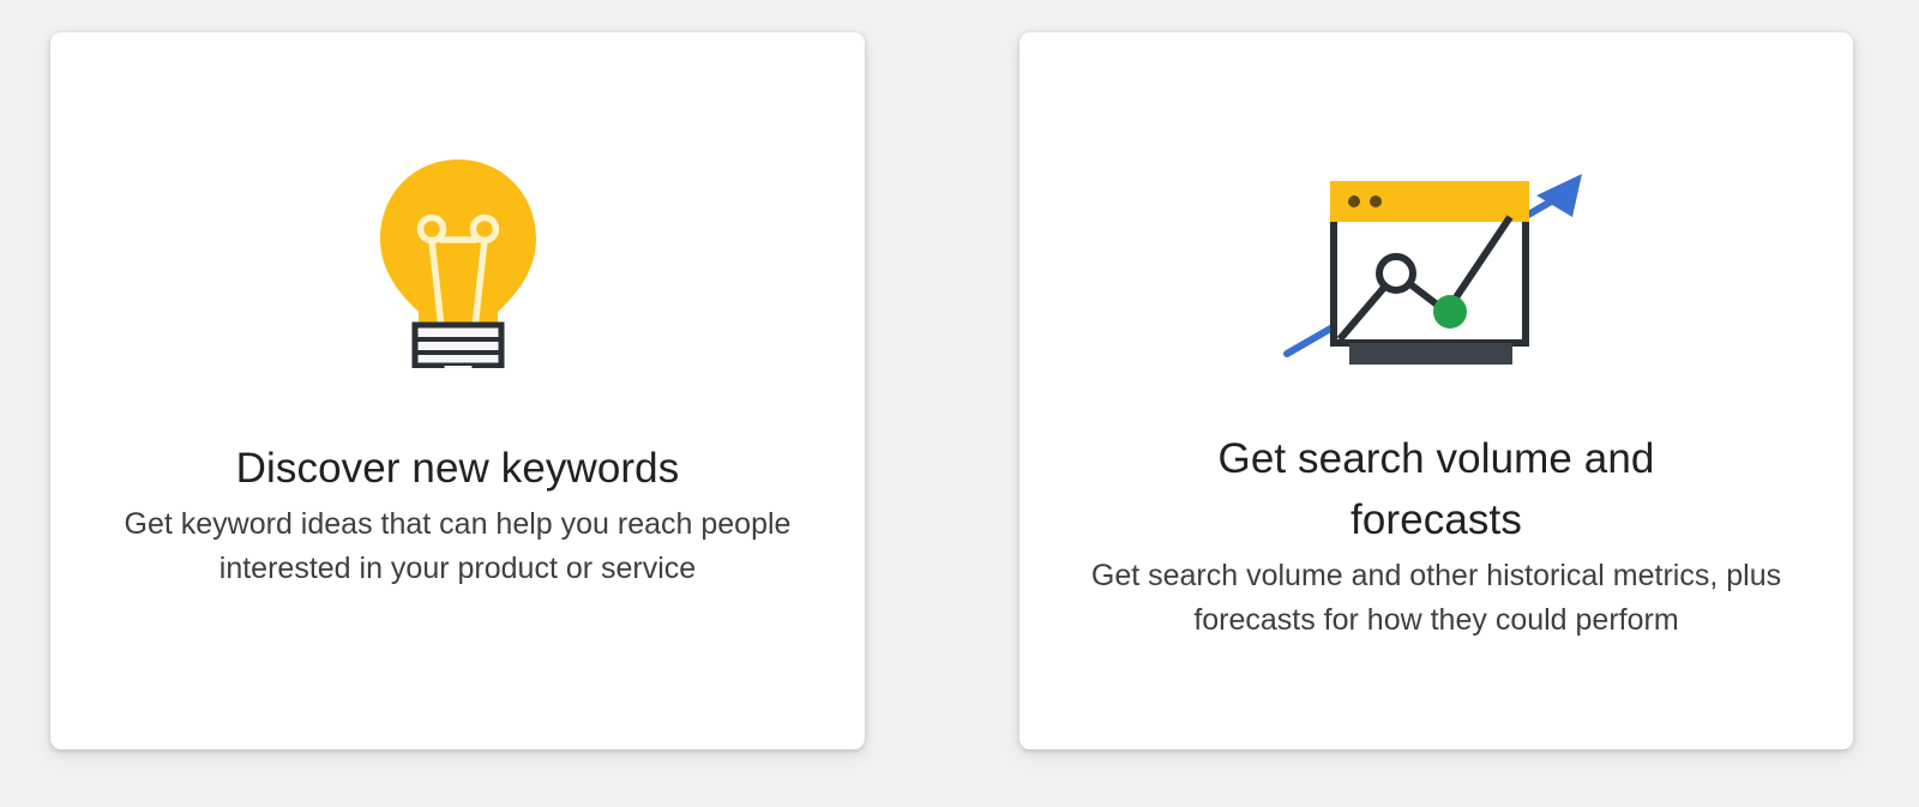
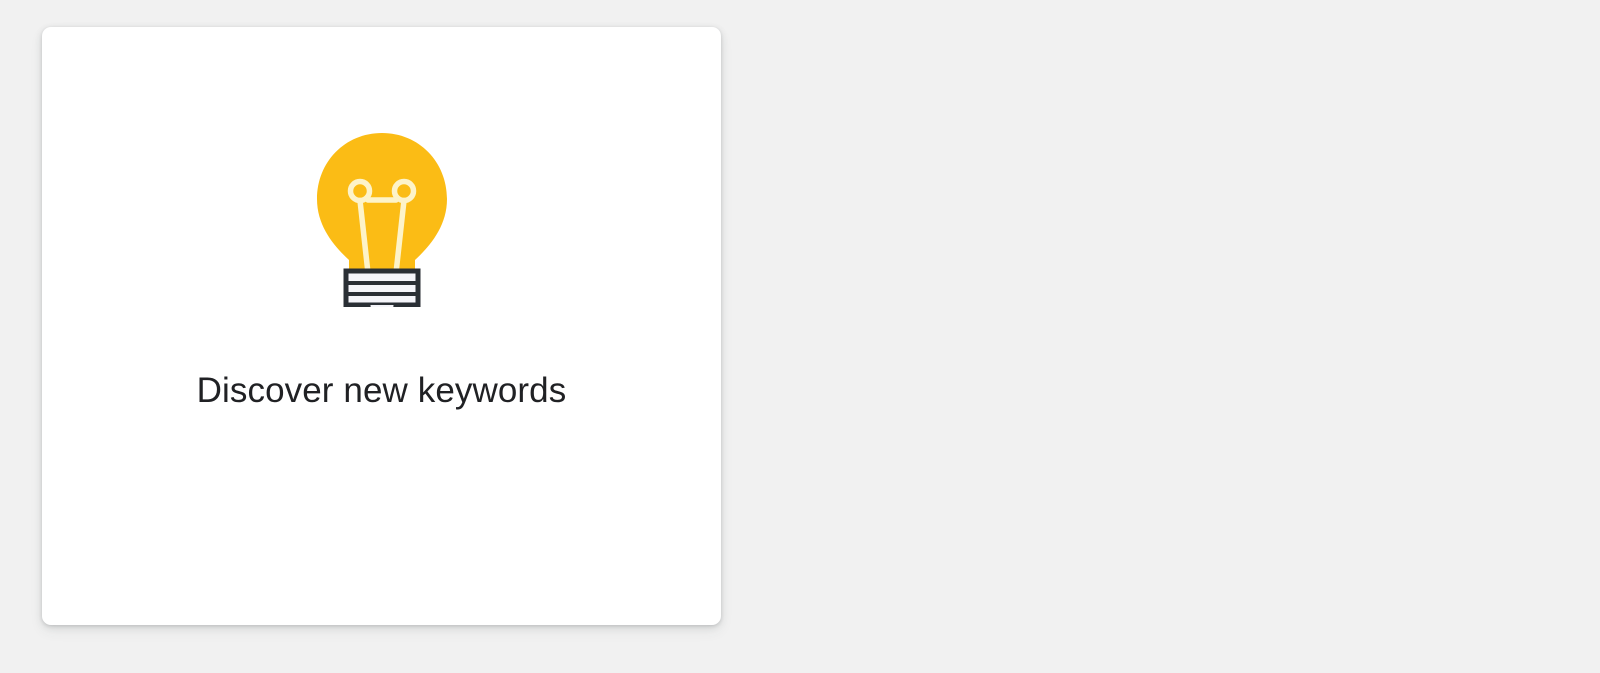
  Discover new keywords
- Get keyword ideas that can help you reach people interested in your product or service
- Get search volume and forecasts
- Get search volume and other historical metrics, plus forecasts for how they could perform
